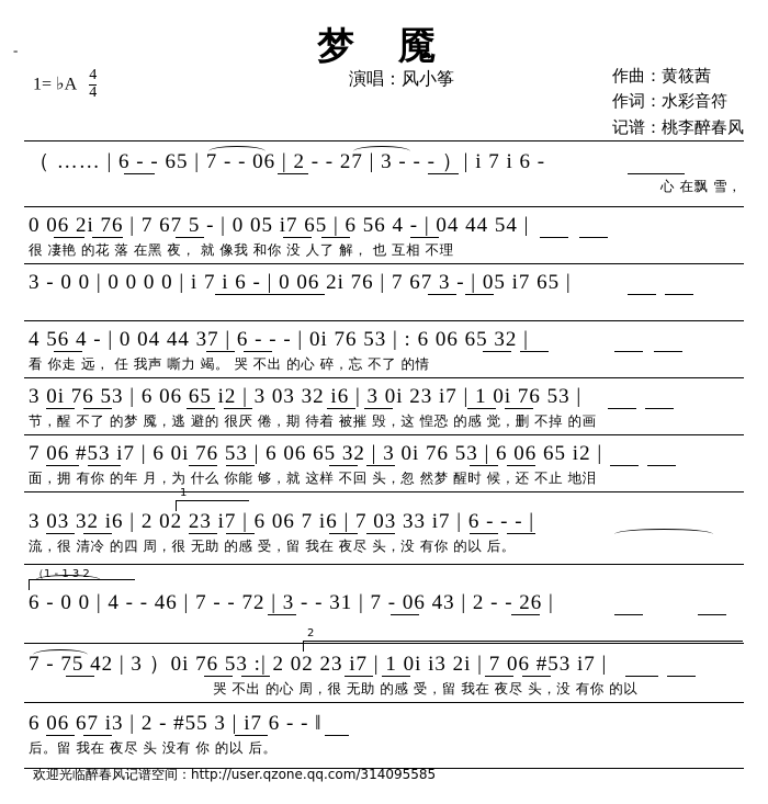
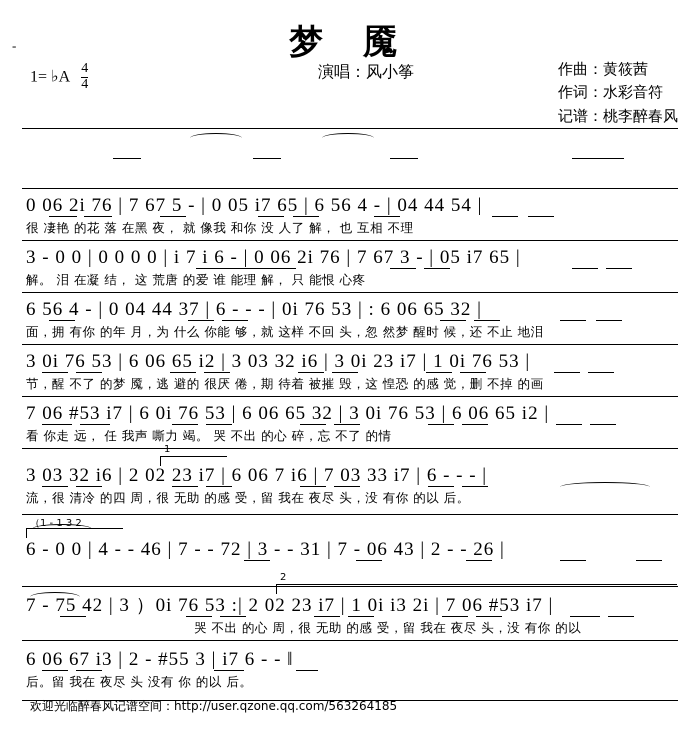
  -
  梦 魇
  1= ♭A
  4
  4
  演唱：风小筝
  作曲：黄筱茜
  作词：水彩音符
  记谱：桃李醉春风
- （ …… | 6 - - 65 | 7 - - 06 | 2 - - 27 | 3 - - - ）| i 7 i 6 -
- 心 在飘 雪，
  0 06 2i 76 | 7 67 5 - | 0 05 i7 65 | 6 56 4 - | 04 44 54 |
  很 凄艳 的花 落 在黑 夜， 就 像我 和你 没 人了 解， 也 互相 不理
  3 - 0 0 | 0 0 0 0 | i 7 i 6 - | 0 06 2i 76 | 7 67 3 - | 05 i7 65 |
+ 解。 泪 在凝 结， 这 荒唐 的爱 谁 能理 解， 只 能恨 心疼
- 4 56 4 - | 0 04 44 37 | 6 - - - | 0i 76 53 | : 6 06 65 32 |
+ 6 56 4 - | 0 04 44 37 | 6 - - - | 0i 76 53 | : 6 06 65 32 |
- 看 你走 远， 任 我声 嘶力 竭。 哭 不出 的心 碎，忘 不了 的情
+ 面，拥 有你 的年 月，为 什么 你能 够，就 这样 不回 头，忽 然梦 醒时 候，还 不止 地泪
  3 0i 76 53 | 6 06 65 i2 | 3 03 32 i6 | 3 0i 23 i7 | 1 0i 76 53 |
  节，醒 不了 的梦 魇，逃 避的 很厌 倦，期 待着 被摧 毁，这 惶恐 的感 觉，删 不掉 的画
  7 06 #53 i7 | 6 0i 76 53 | 6 06 65 32 | 3 0i 76 53 | 6 06 65 i2 |
- 面，拥 有你 的年 月，为 什么 你能 够，就 这样 不回 头，忽 然梦 醒时 候，还 不止 地泪
+ 看 你走 远， 任 我声 嘶力 竭。 哭 不出 的心 碎，忘 不了 的情
  3 03 32 i6 | 2 02 23 i7 | 6 06 7 i6 | 7 03 33 i7 | 6 - - - |
  流，很 清冷 的四 周，很 无助 的感 受，留 我在 夜尽 头，没 有你 的以 后。
  1
  6 - 0 0 | 4 - - 46 | 7 - - 72 | 3 - - 31 | 7 - 06 43 | 2 - - 26 |
  （1 - 1 3 2
  7 - 75 42 | 3 ）0i 76 53 :| 2 02 23 i7 | 1 0i i3 2i | 7 06 #53 i7 |
  哭 不出 的心 周，很 无助 的感 受，留 我在 夜尽 头，没 有你 的以
  2
  6 06 67 i3 | 2 - #55 3 | i7 6 - - ‖
  后。留 我在 夜尽 头 没有 你 的以 后。
- 欢迎光临醉春风记谱空间：http://user.qzone.qq.com/314095585
+ 欢迎光临醉春风记谱空间：http://user.qzone.qq.com/563264185
